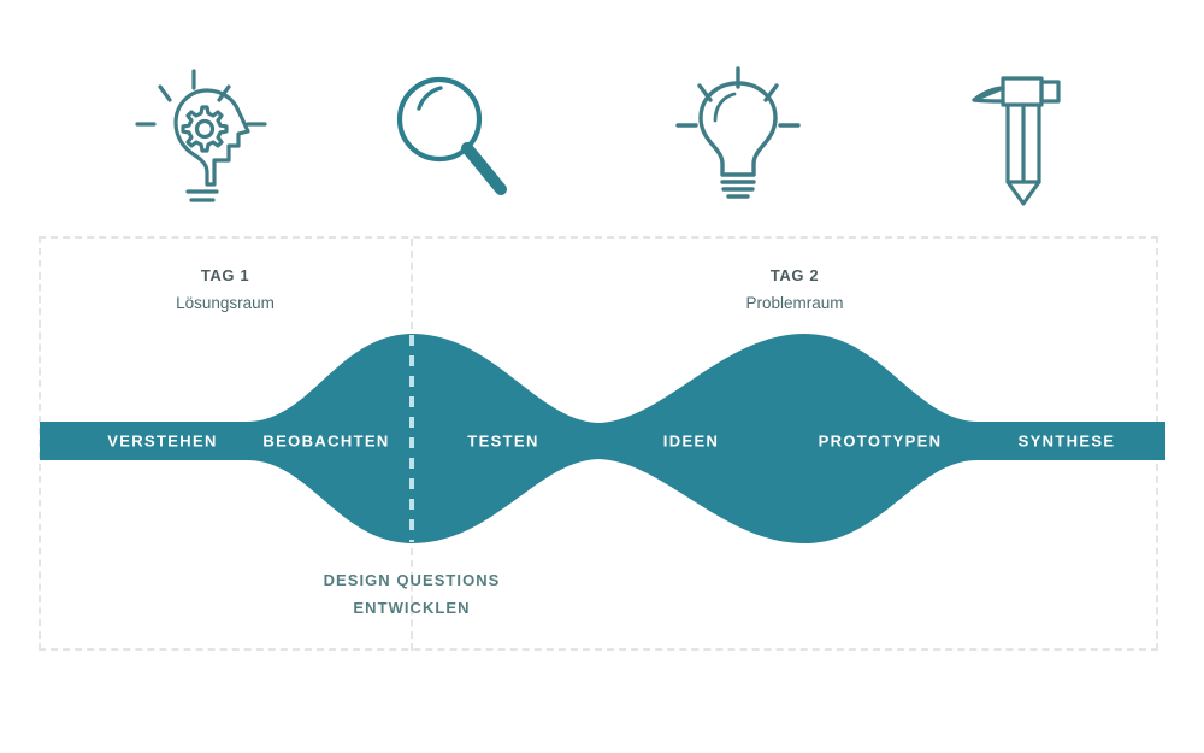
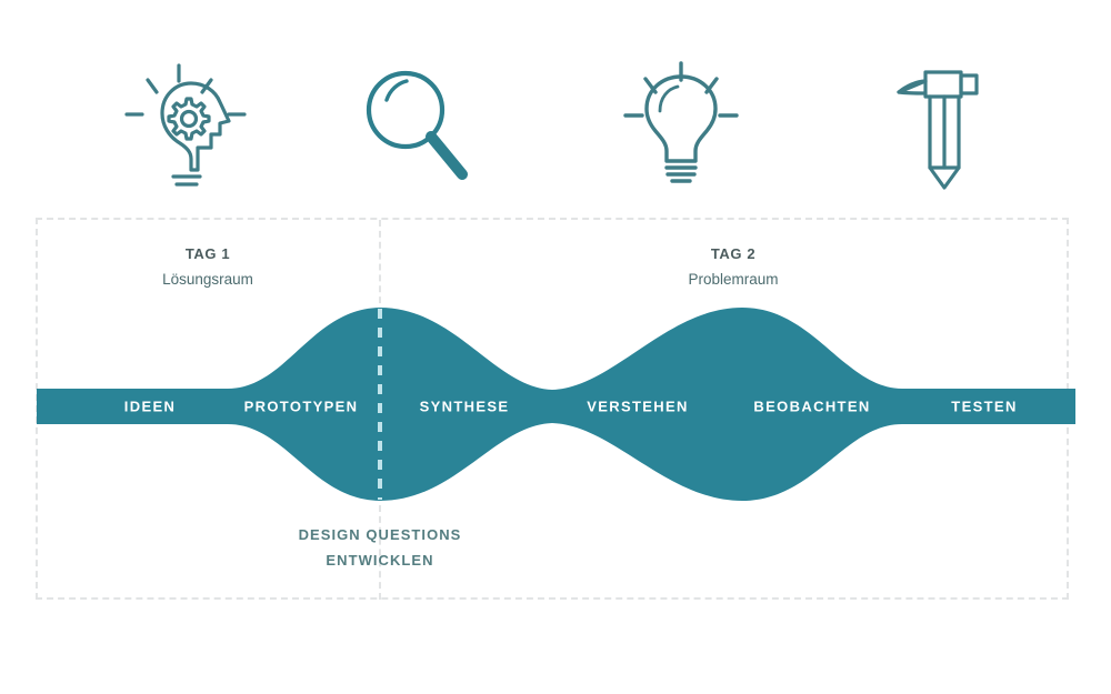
  TAG 1
  Lösungsraum
  TAG 2
  Problemraum
- VERSTEHEN
+ IDEEN
- BEOBACHTEN
+ PROTOTYPEN
- TESTEN
+ SYNTHESE
- IDEEN
+ VERSTEHEN
- PROTOTYPEN
+ BEOBACHTEN
- SYNTHESE
+ TESTEN
  DESIGN QUESTIONS
  ENTWICKLEN
